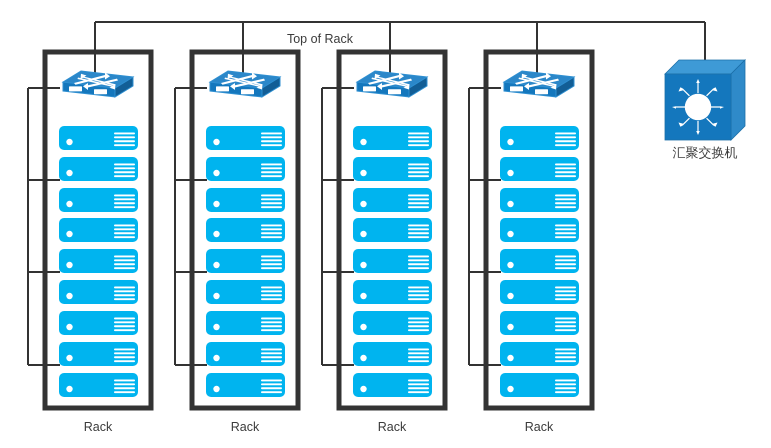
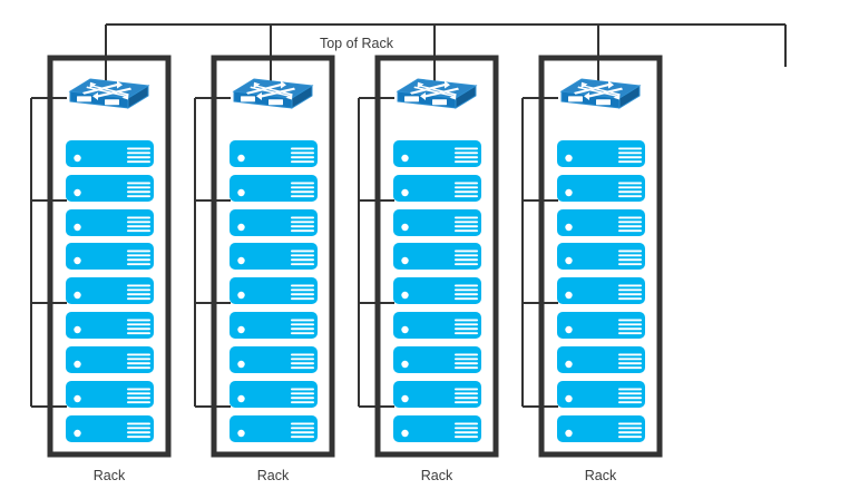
  Top of Rack
  Rack
  Rack
  Rack
  Rack
- 汇聚交换机
